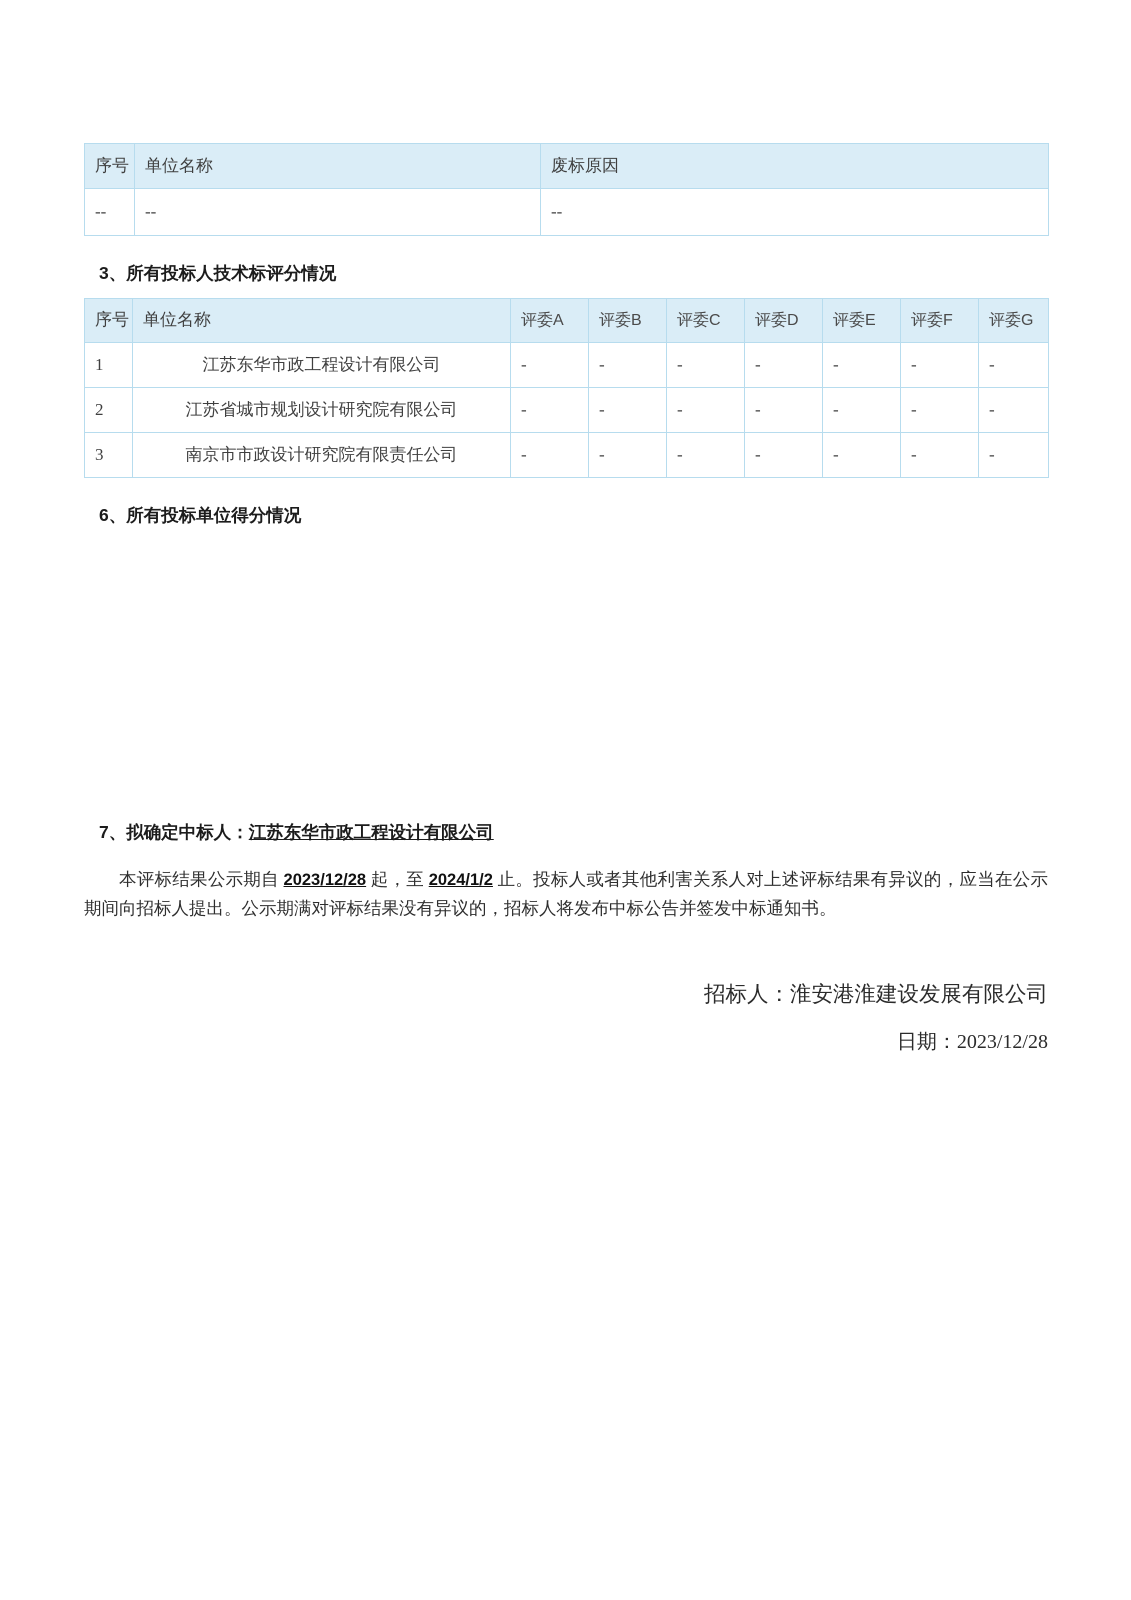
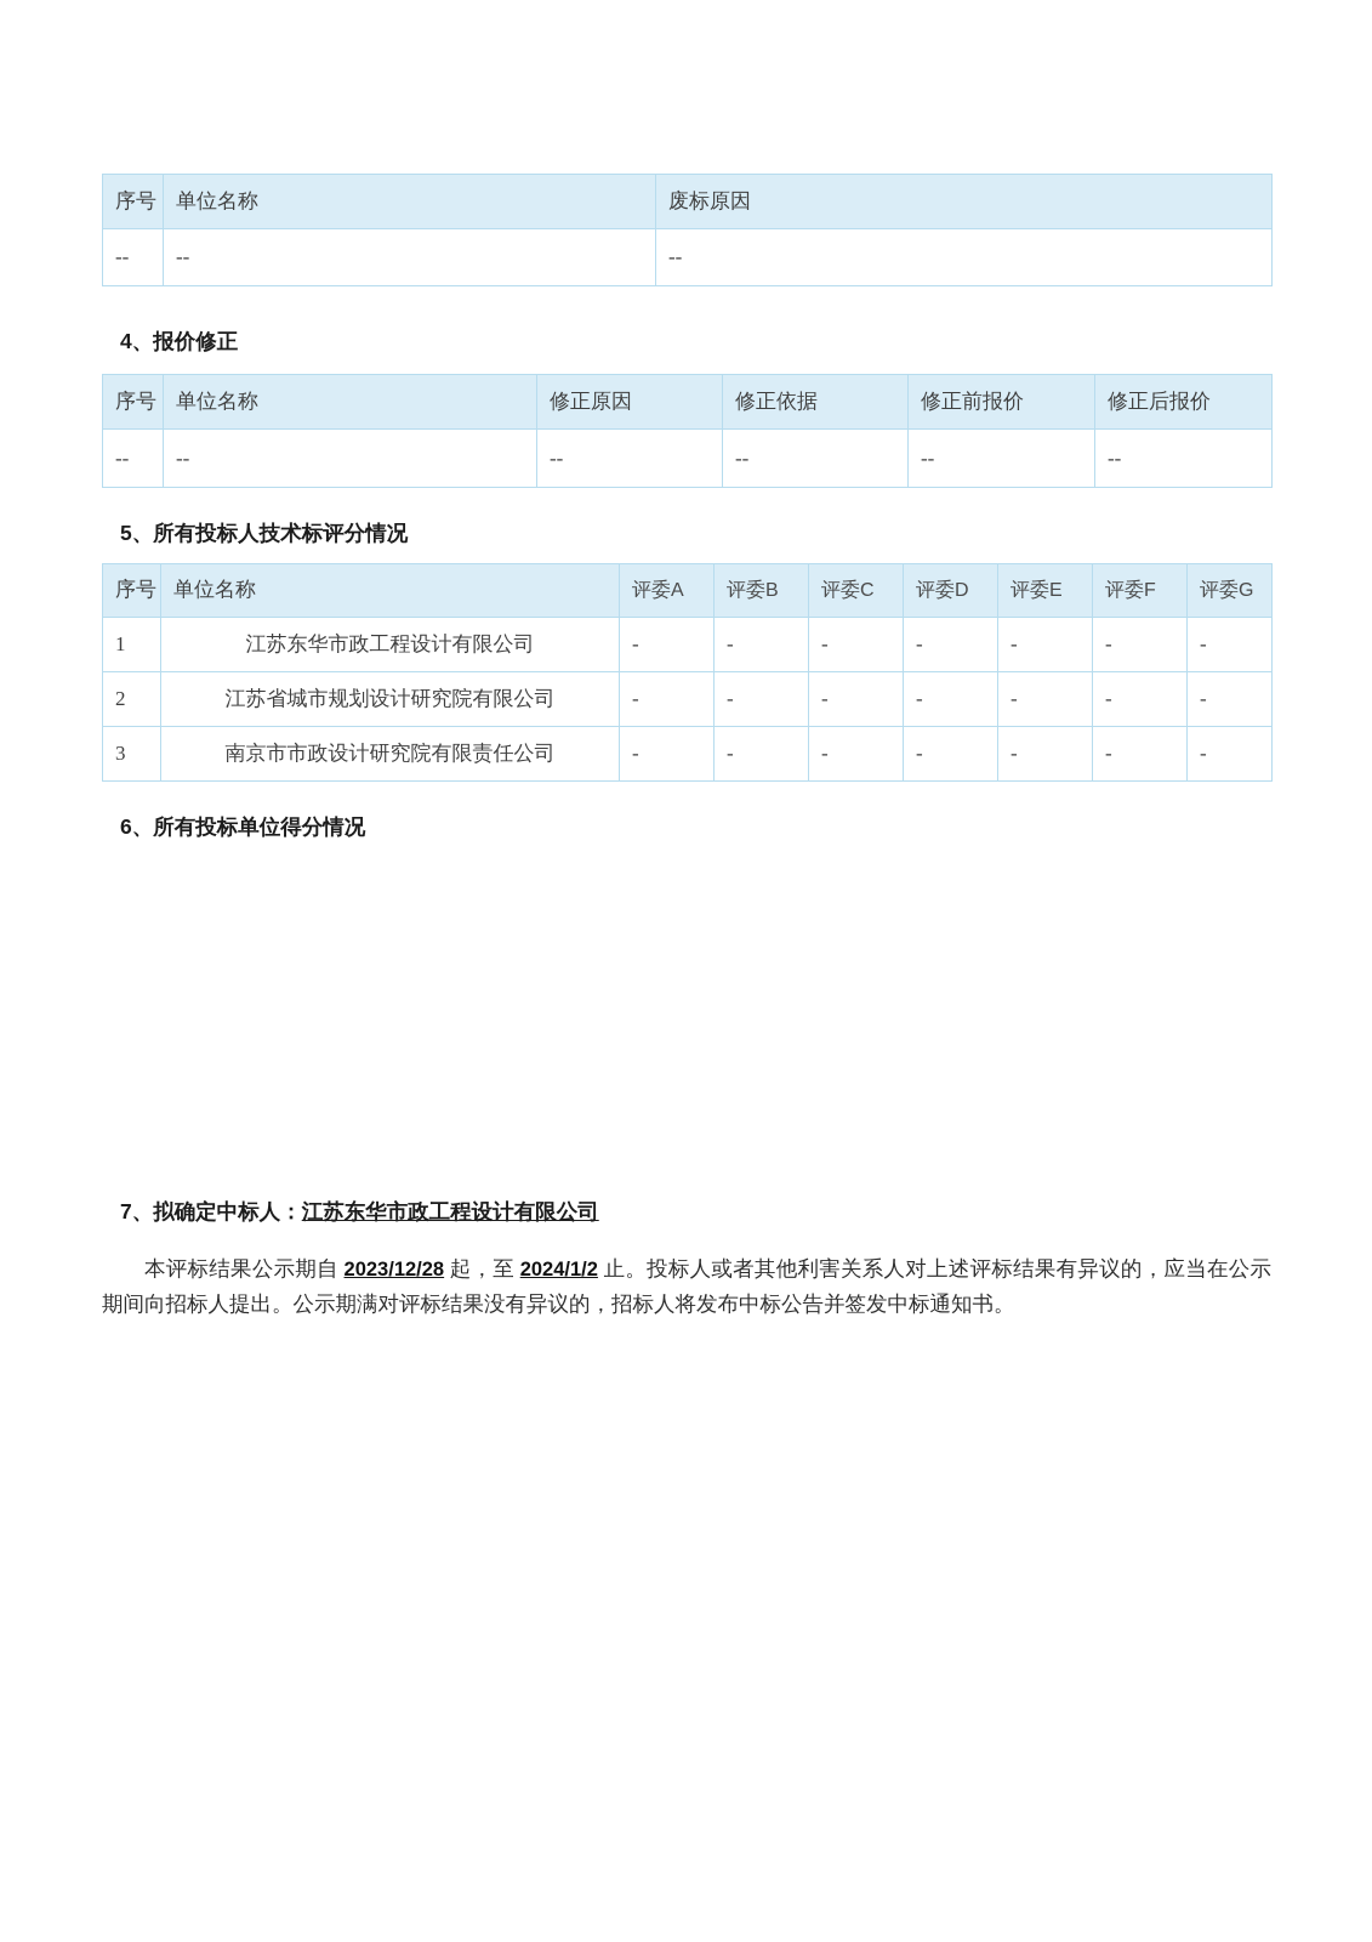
  序号	单位名称	废标原因
  --	--	--
+ 4、报价修正
+ 序号	单位名称	修正原因	修正依据	修正前报价	修正后报价
+ --	--	--	--	--	--
- 3、所有投标人技术标评分情况
+ 5、所有投标人技术标评分情况
  序号	单位名称	评委A	评委B	评委C	评委D	评委E	评委F	评委G
  1	江苏东华市政工程设计有限公司	-	-	-	-	-	-	-
  2	江苏省城市规划设计研究院有限公司	-	-	-	-	-	-	-
  3	南京市市政设计研究院有限责任公司	-	-	-	-	-	-	-
  6、所有投标单位得分情况
  7、拟确定中标人：江苏东华市政工程设计有限公司
  本评标结果公示期自 2023/12/28 起，至 2024/1/2 止。投标人或者其他利害关系人对上述评标结果有异议的，应当在公示期间向招标人提出。公示期满对评标结果没有异议的，招标人将发布中标公告并签发中标通知书。
- 招标人：淮安港淮建设发展有限公司
- 日期：2023/12/28
